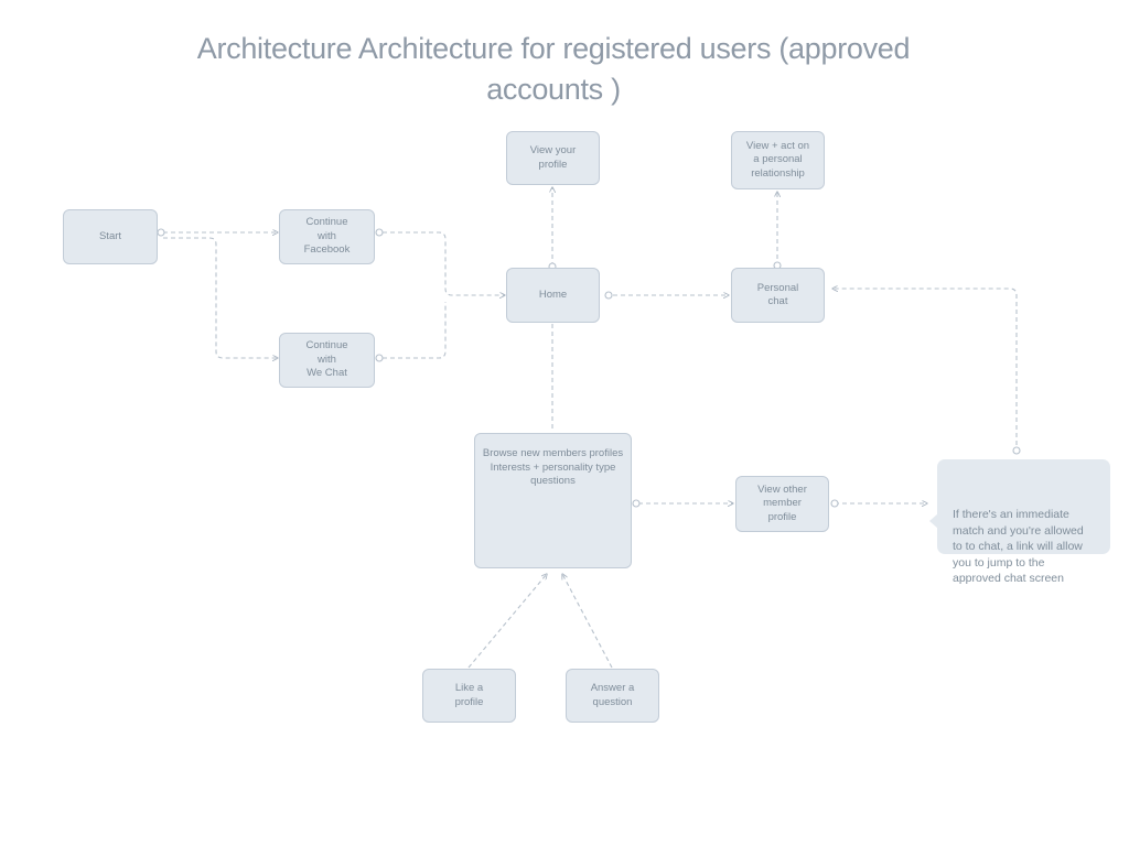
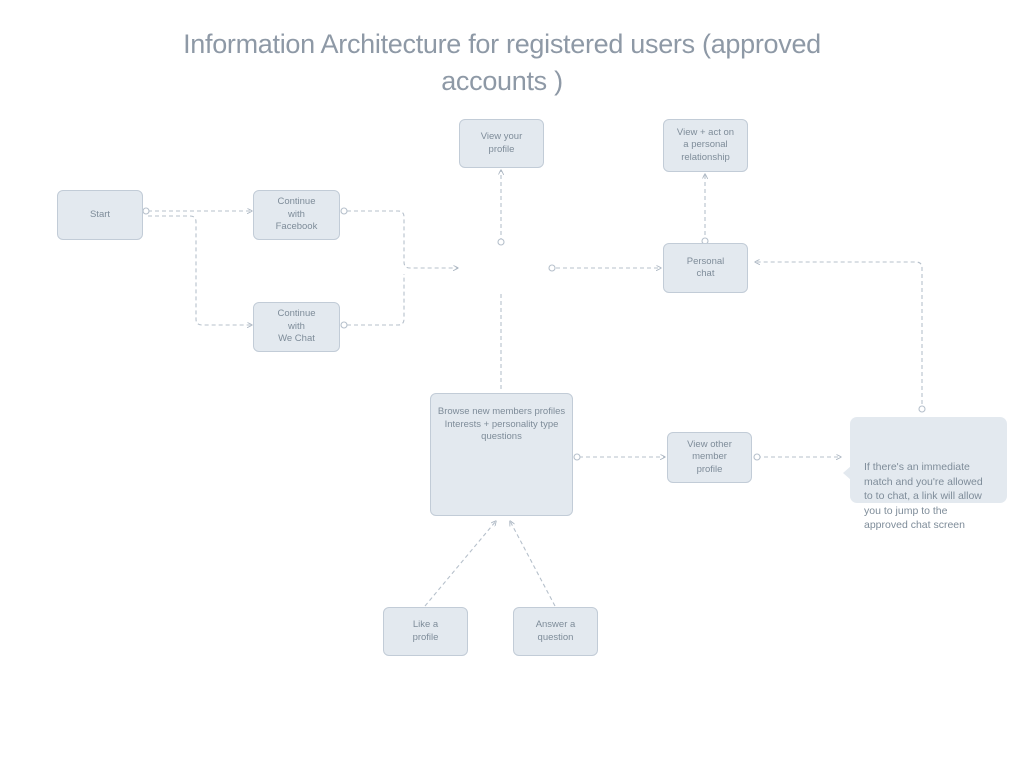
- Architecture Architecture for registered users (approved accounts )
+ Information Architecture for registered users (approved accounts )
  Start
  Continue
  with
  Facebook
  Continue
  with
  We Chat
  View your
  profile
- Home
  View + act on
  a personal
  relationship
  Personal
  chat
  Browse new members profiles
  Interests + personality type
  questions
  View other
  member
  profile
  Like a
  profile
  Answer a
  question
  If there's an immediate match and you're allowed to to chat, a link will allow you to jump to the approved chat screen
